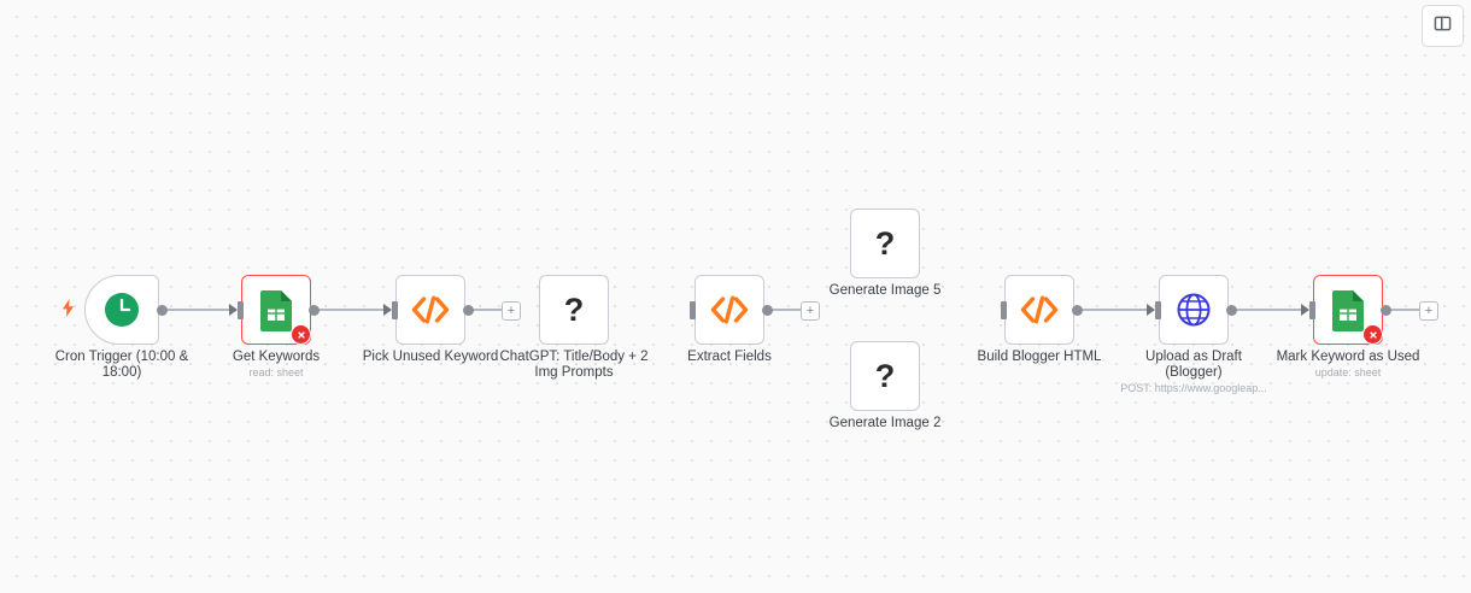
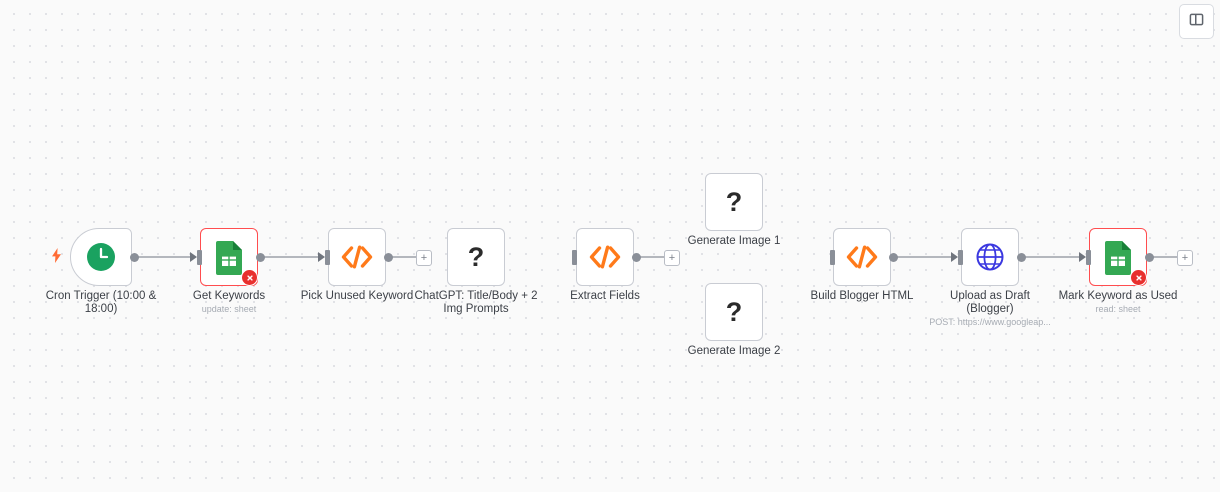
  Cron Trigger (10:00 &
  18:00)
  Get Keywords
- read: sheet
+ update: sheet
  Pick Unused Keyword
  ?
  ChatGPT: Title/Body + 2
  Img Prompts
  Extract Fields
  ?
- Generate Image 5
+ Generate Image 1
  ?
  Generate Image 2
  Build Blogger HTML
  Upload as Draft
  (Blogger)
  POST: https://www.googleap...
  Mark Keyword as Used
- update: sheet
+ read: sheet
